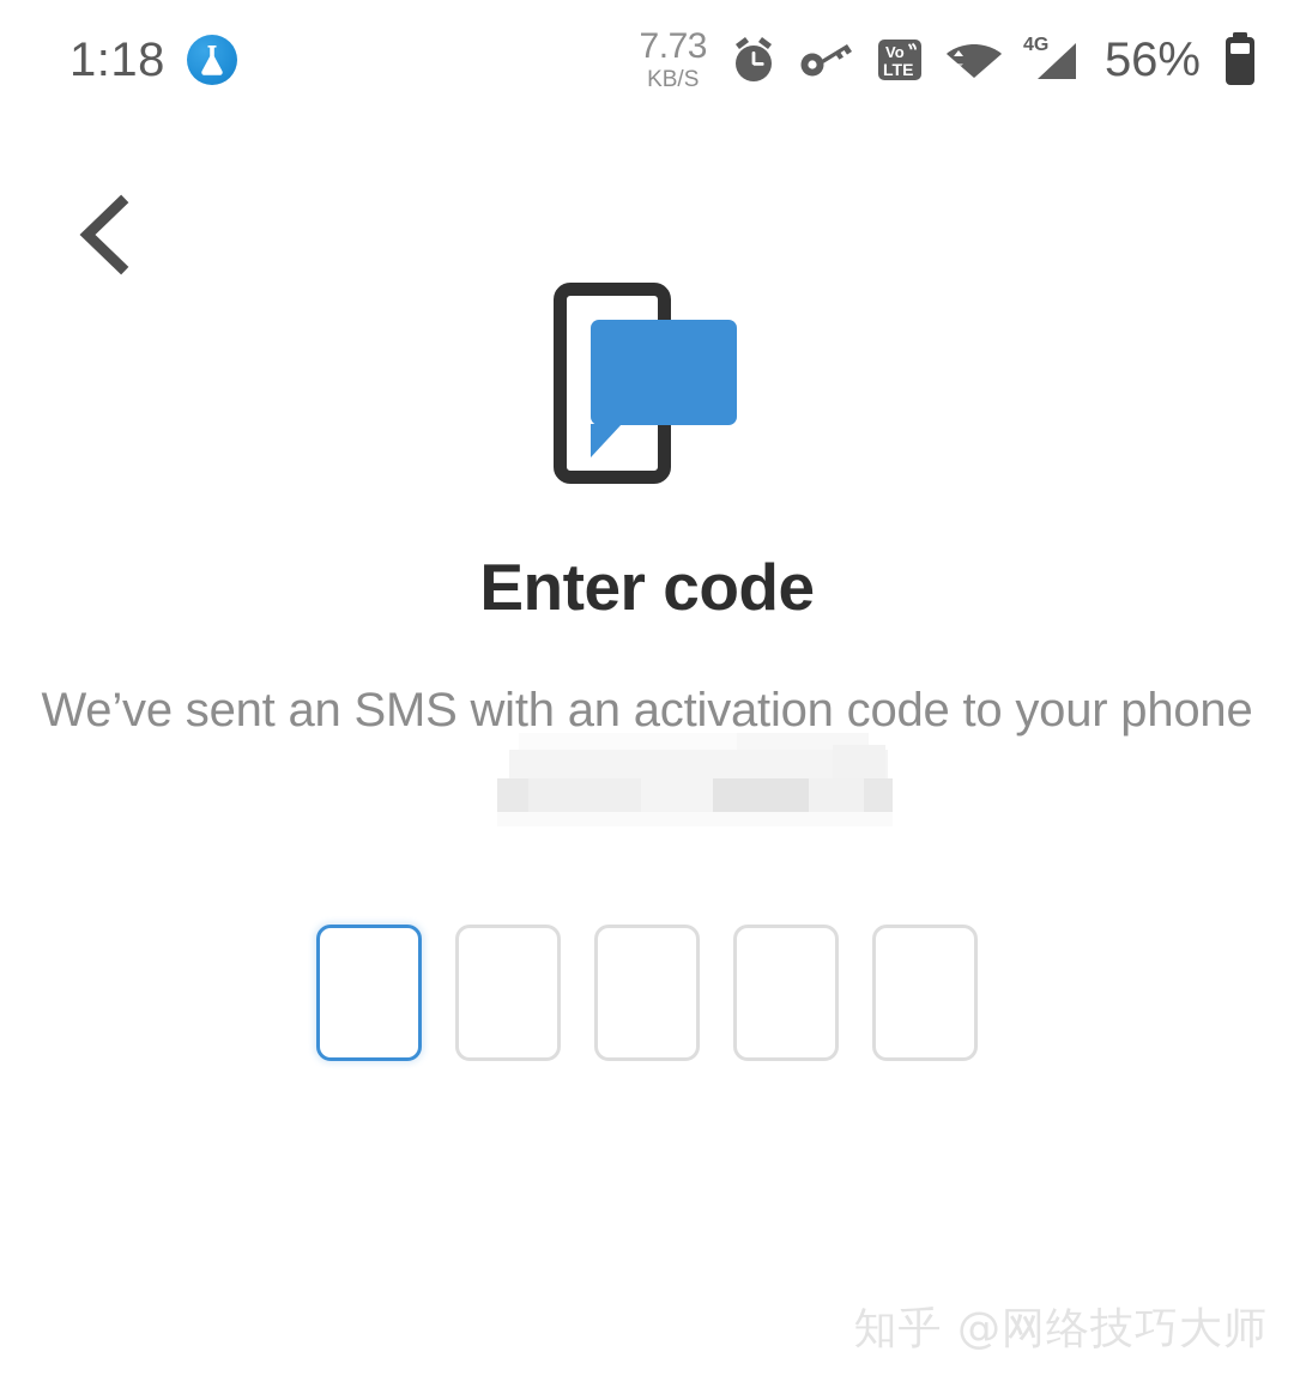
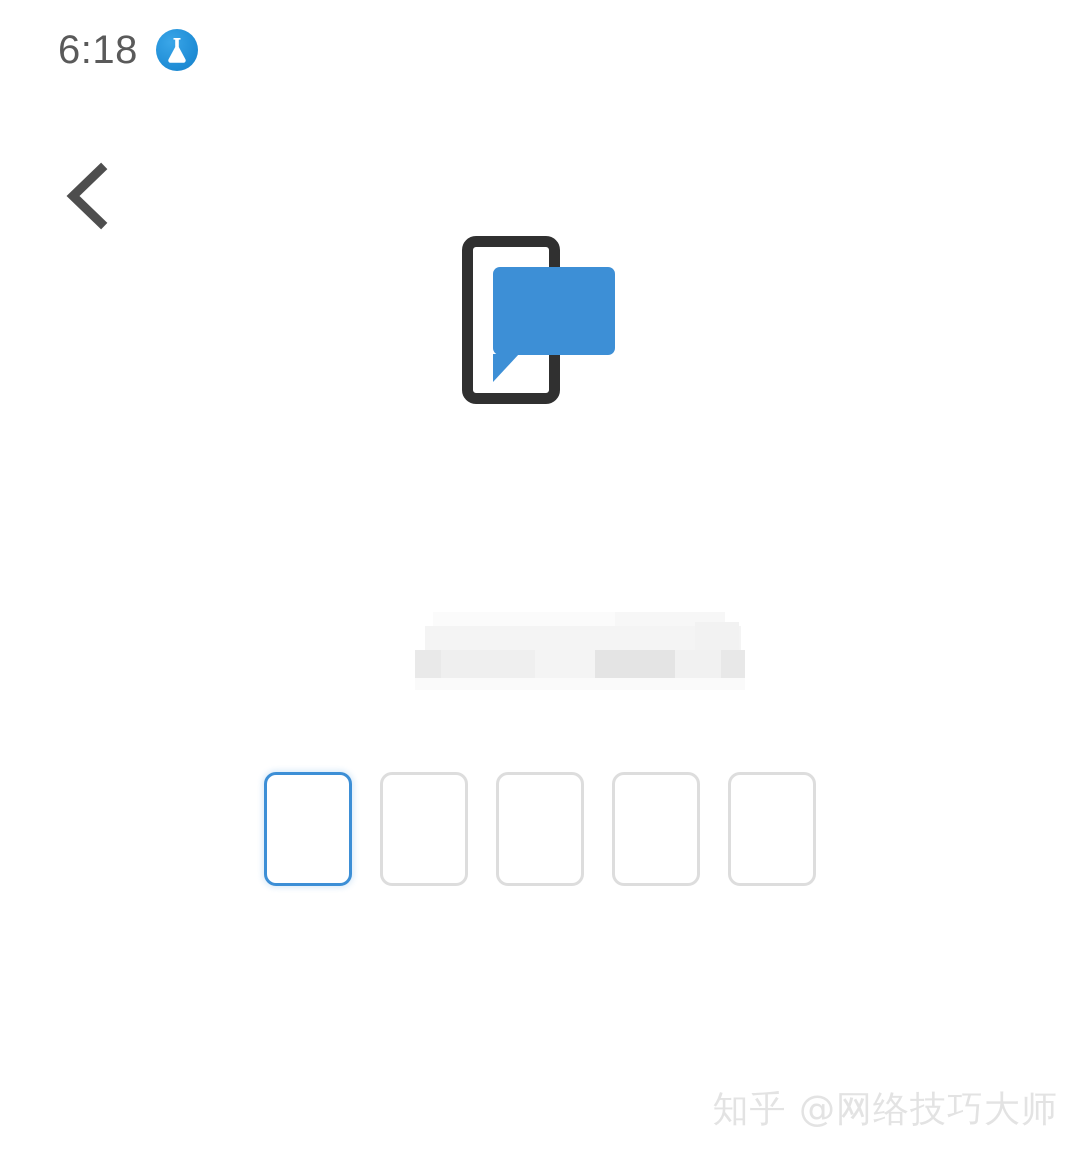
- 1:18
+ 6:18
- 7.73
- KB/S
- Vo
- LTE
- 4G
- 56%
- Enter code
- We’ve sent an SMS with an activation code to your phone
  知乎 @网络技巧大师
